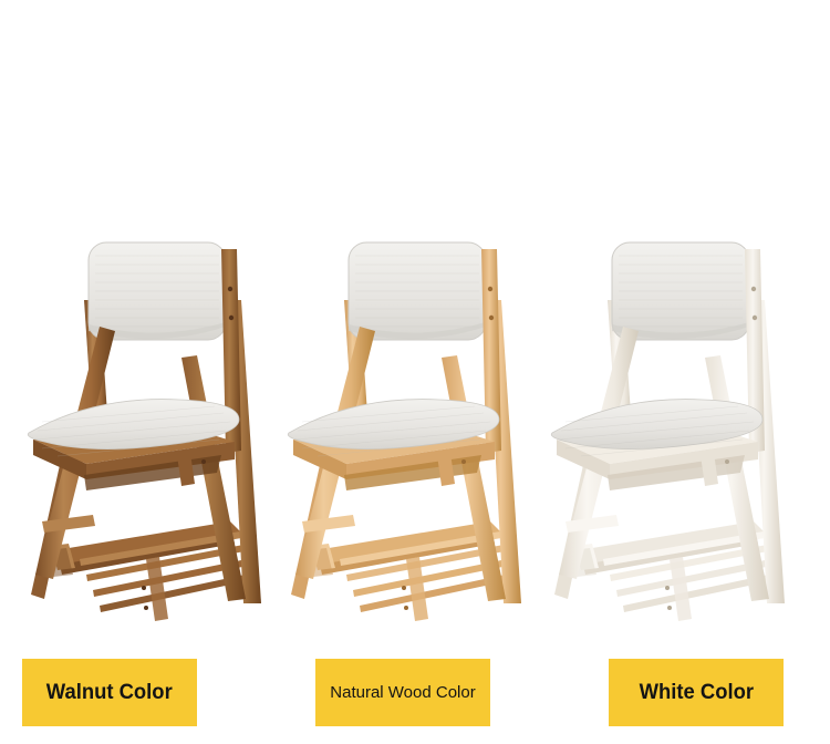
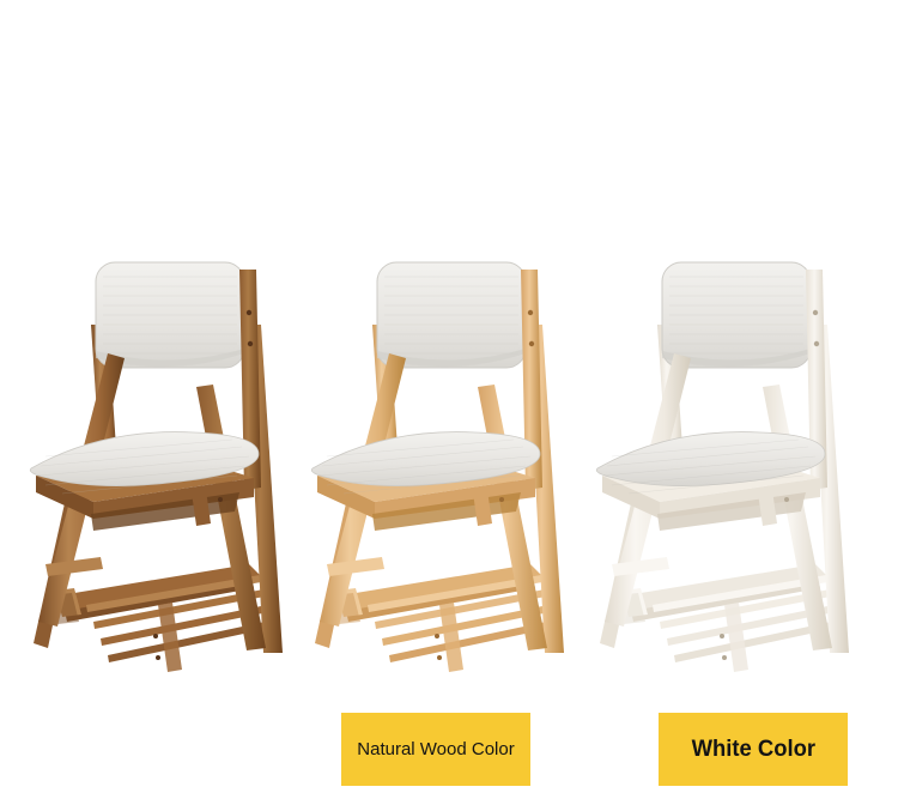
- Walnut Color
  Natural Wood Color
  White Color
